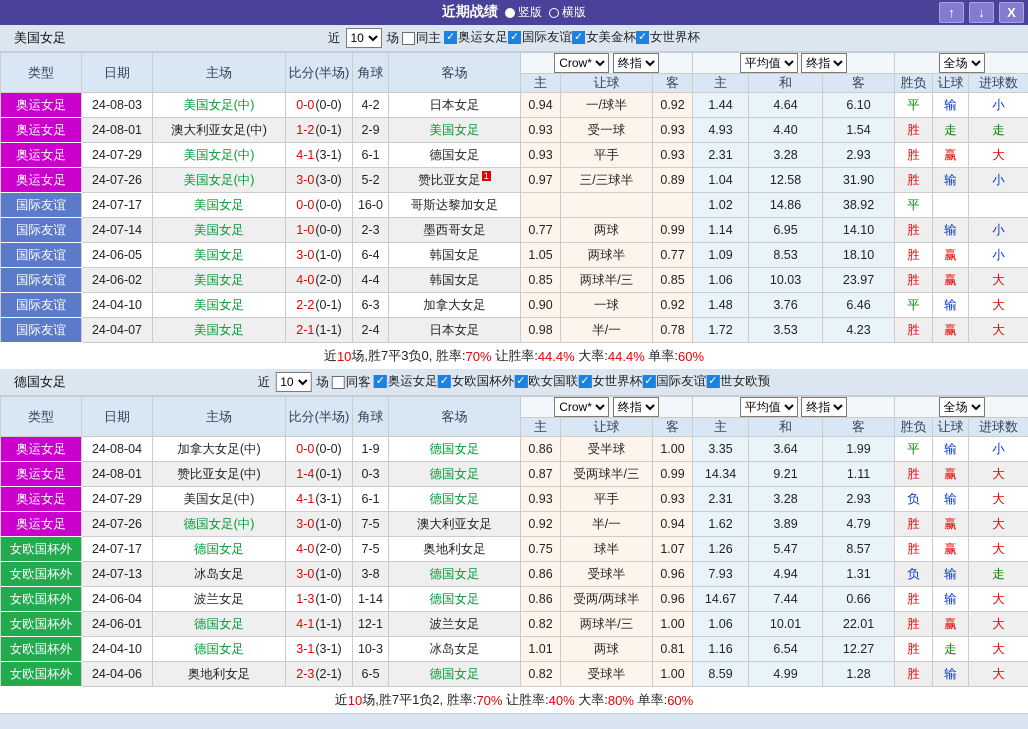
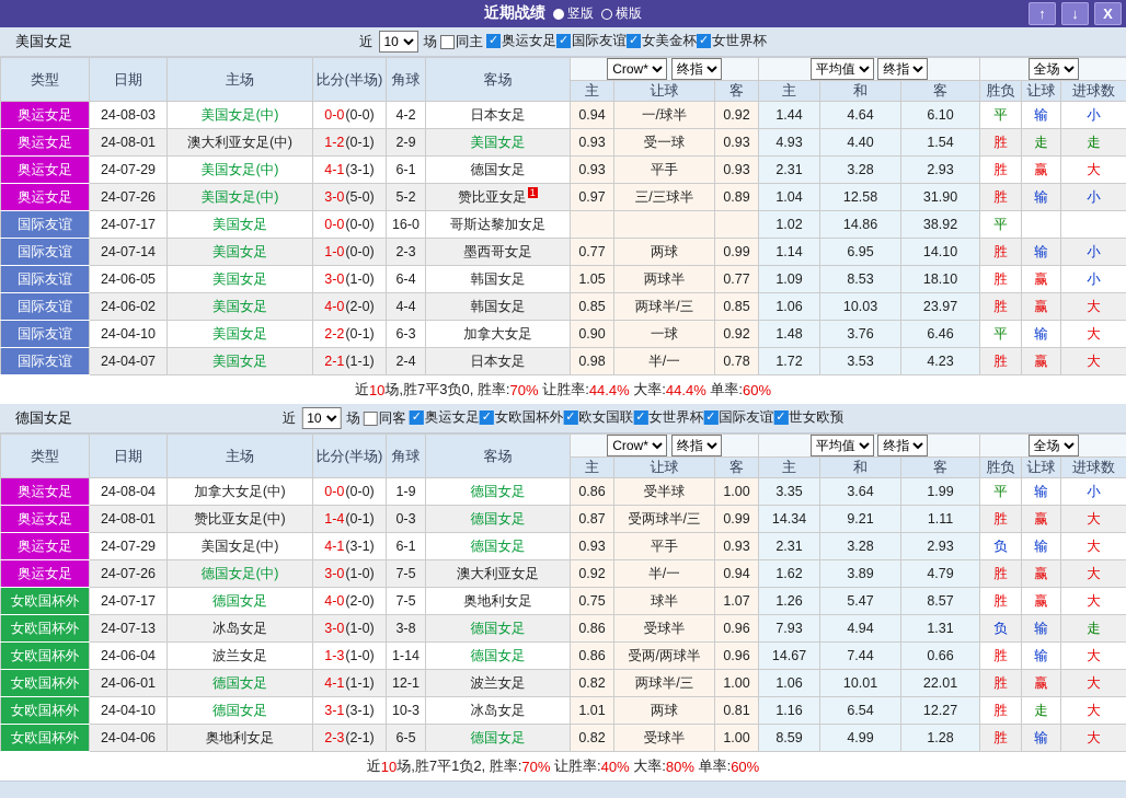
  近期战绩
  竖版
  横版
  ↑
  ↓
  X
  美国女足
  近
  10
  场
  同主
  奥运女足
  国际友谊
  女美金杯
  女世界杯
  类型	日期	主场	比分(半场)	角球	客场	Crow* 终指	平均值 终指	全场
  主	让球	客	主	和	客	胜负	让球	进球数
  奥运女足	24-08-03	美国女足(中)	0-0(0-0)	4-2	日本女足	0.94	一/球半	0.92	1.44	4.64	6.10	平	输	小
  奥运女足	24-08-01	澳大利亚女足(中)	1-2(0-1)	2-9	美国女足	0.93	受一球	0.93	4.93	4.40	1.54	胜	走	走
  奥运女足	24-07-29	美国女足(中)	4-1(3-1)	6-1	德国女足	0.93	平手	0.93	2.31	3.28	2.93	胜	赢	大
- 奥运女足	24-07-26	美国女足(中)	3-0(3-0)	5-2	赞比亚女足 1	0.97	三/三球半	0.89	1.04	12.58	31.90	胜	输	小
+ 奥运女足	24-07-26	美国女足(中)	3-0(5-0)	5-2	赞比亚女足 1	0.97	三/三球半	0.89	1.04	12.58	31.90	胜	输	小
  国际友谊	24-07-17	美国女足	0-0(0-0)	16-0	哥斯达黎加女足				1.02	14.86	38.92	平
  国际友谊	24-07-14	美国女足	1-0(0-0)	2-3	墨西哥女足	0.77	两球	0.99	1.14	6.95	14.10	胜	输	小
  国际友谊	24-06-05	美国女足	3-0(1-0)	6-4	韩国女足	1.05	两球半	0.77	1.09	8.53	18.10	胜	赢	小
  国际友谊	24-06-02	美国女足	4-0(2-0)	4-4	韩国女足	0.85	两球半/三	0.85	1.06	10.03	23.97	胜	赢	大
  国际友谊	24-04-10	美国女足	2-2(0-1)	6-3	加拿大女足	0.90	一球	0.92	1.48	3.76	6.46	平	输	大
  国际友谊	24-04-07	美国女足	2-1(1-1)	2-4	日本女足	0.98	半/一	0.78	1.72	3.53	4.23	胜	赢	大
  近
  10
  场,胜7平3负0, 胜率:
  70%
  让胜率:
  44.4%
  大率:
  44.4%
  单率:
  60%
  德国女足
  近
  10
  场
  同客
  奥运女足
  女欧国杯外
  欧女国联
  女世界杯
  国际友谊
  世女欧预
  类型	日期	主场	比分(半场)	角球	客场	Crow* 终指	平均值 终指	全场
  主	让球	客	主	和	客	胜负	让球	进球数
  奥运女足	24-08-04	加拿大女足(中)	0-0(0-0)	1-9	德国女足	0.86	受半球	1.00	3.35	3.64	1.99	平	输	小
  奥运女足	24-08-01	赞比亚女足(中)	1-4(0-1)	0-3	德国女足	0.87	受两球半/三	0.99	14.34	9.21	1.11	胜	赢	大
  奥运女足	24-07-29	美国女足(中)	4-1(3-1)	6-1	德国女足	0.93	平手	0.93	2.31	3.28	2.93	负	输	大
  奥运女足	24-07-26	德国女足(中)	3-0(1-0)	7-5	澳大利亚女足	0.92	半/一	0.94	1.62	3.89	4.79	胜	赢	大
  女欧国杯外	24-07-17	德国女足	4-0(2-0)	7-5	奥地利女足	0.75	球半	1.07	1.26	5.47	8.57	胜	赢	大
  女欧国杯外	24-07-13	冰岛女足	3-0(1-0)	3-8	德国女足	0.86	受球半	0.96	7.93	4.94	1.31	负	输	走
  女欧国杯外	24-06-04	波兰女足	1-3(1-0)	1-14	德国女足	0.86	受两/两球半	0.96	14.67	7.44	0.66	胜	输	大
  女欧国杯外	24-06-01	德国女足	4-1(1-1)	12-1	波兰女足	0.82	两球半/三	1.00	1.06	10.01	22.01	胜	赢	大
  女欧国杯外	24-04-10	德国女足	3-1(3-1)	10-3	冰岛女足	1.01	两球	0.81	1.16	6.54	12.27	胜	走	大
  女欧国杯外	24-04-06	奥地利女足	2-3(2-1)	6-5	德国女足	0.82	受球半	1.00	8.59	4.99	1.28	胜	输	大
  近
  10
  场,胜7平1负2, 胜率:
  70%
  让胜率:
  40%
  大率:
  80%
  单率:
  60%
